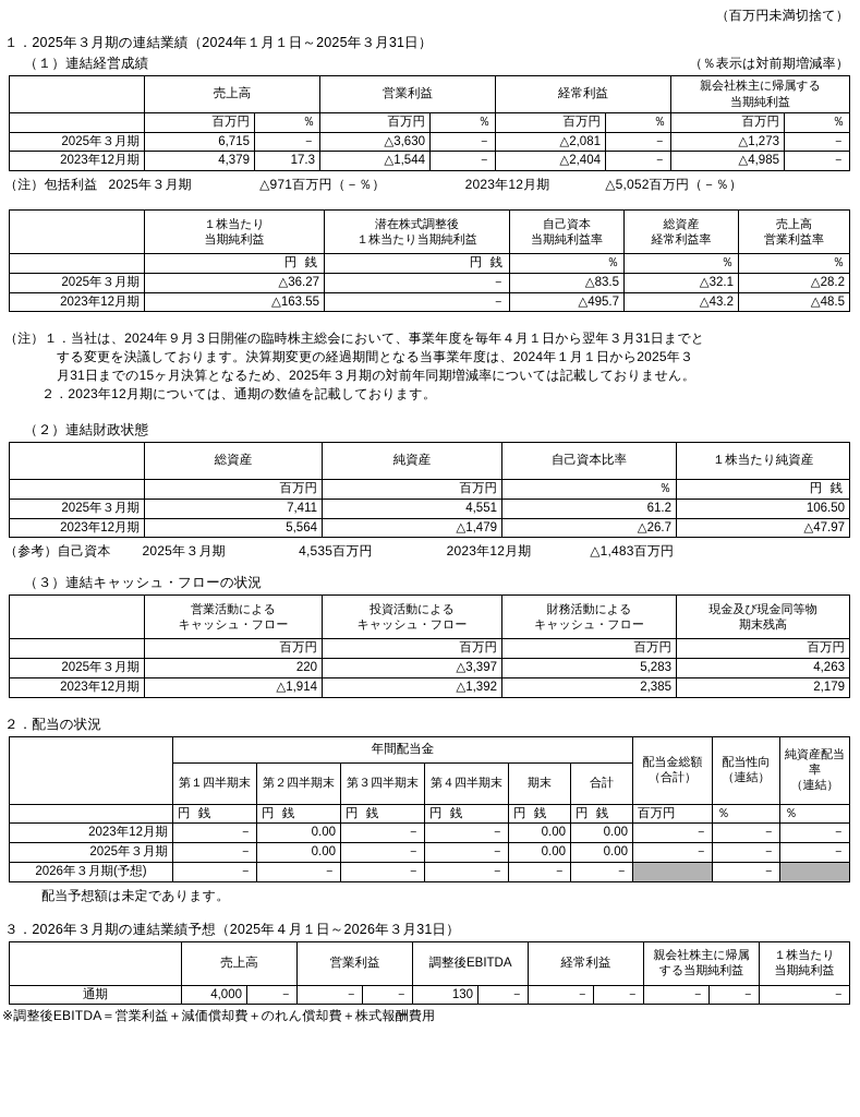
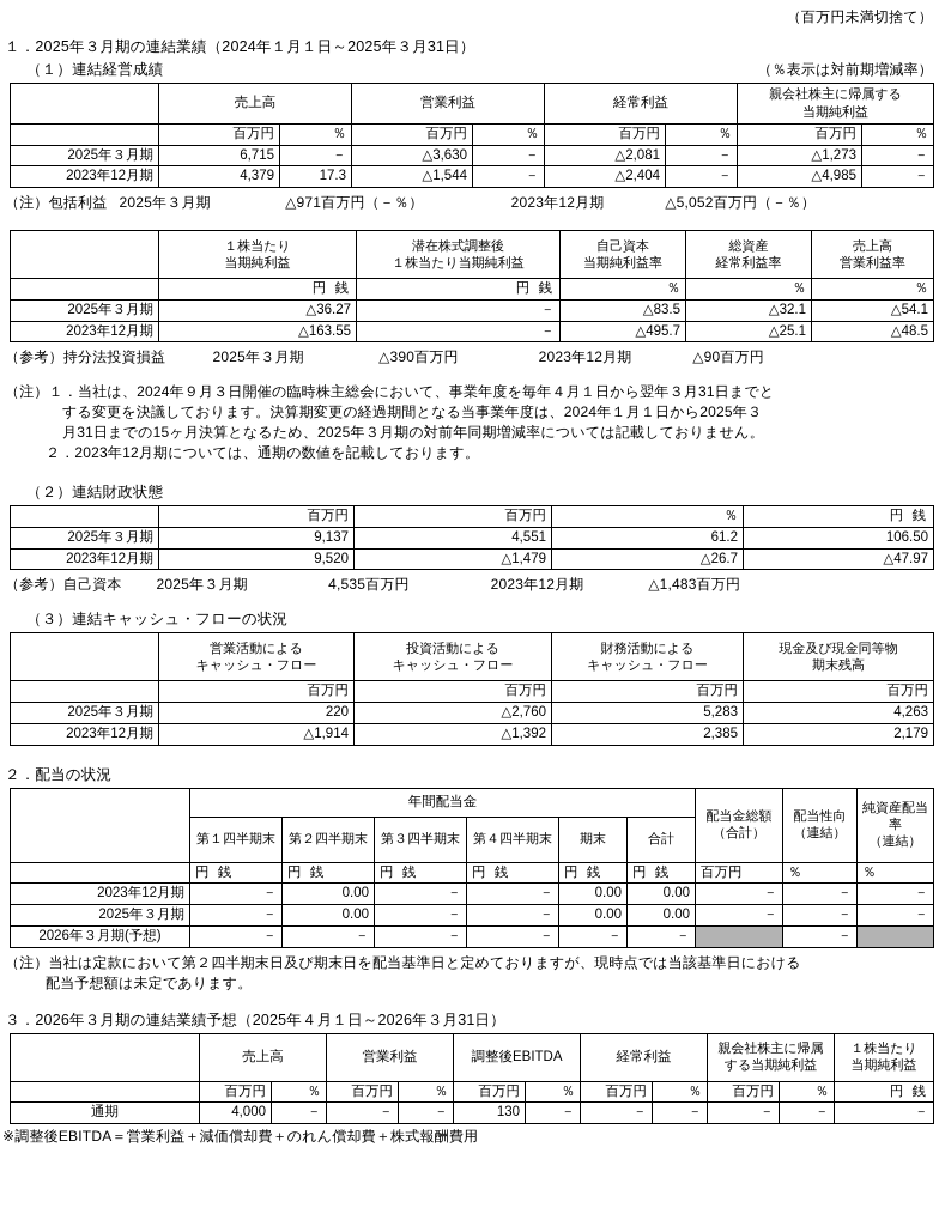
  （百万円未満切捨て）
  １．2025年３月期の連結業績（2024年１月１日～2025年３月31日）
  （１）連結経営成績
  （％表示は対前期増減率）
  	売上高	営業利益	経常利益	親会社株主に帰属する当期純利益
  	百万円	％	百万円	％	百万円	％	百万円	％
  2025年３月期	6,715	－	△3,630	－	△2,081	－	△1,273	－
  2023年12月期	4,379	17.3	△1,544	－	△2,404	－	△4,985	－
  （注）包括利益 2025年３月期 △971百万円（－％） 2023年12月期 △5,052百万円（－％）
  	１株当たり当期純利益	潜在株式調整後１株当たり当期純利益	自己資本当期純利益率	総資産経常利益率	売上高営業利益率
  	円 銭	円 銭	％	％	％
- 2025年３月期	△36.27	－	△83.5	△32.1	△28.2
+ 2025年３月期	△36.27	－	△83.5	△32.1	△54.1
- 2023年12月期	△163.55	－	△495.7	△43.2	△48.5
+ 2023年12月期	△163.55	－	△495.7	△25.1	△48.5
+ （参考）持分法投資損益 2025年３月期 △390百万円 2023年12月期 △90百万円
  （注）１．当社は、2024年９月３日開催の臨時株主総会において、事業年度を毎年４月１日から翌年３月31日までと
  する変更を決議しております。決算期変更の経過期間となる当事業年度は、2024年１月１日から2025年３
  月31日までの15ヶ月決算となるため、2025年３月期の対前年同期増減率については記載しておりません。
  ２．2023年12月期については、通期の数値を記載しております。
  （２）連結財政状態
- 	総資産	純資産	自己資本比率	１株当たり純資産
  	百万円	百万円	％	円 銭
- 2025年３月期	7,411	4,551	61.2	106.50
+ 2025年３月期	9,137	4,551	61.2	106.50
- 2023年12月期	5,564	△1,479	△26.7	△47.97
+ 2023年12月期	9,520	△1,479	△26.7	△47.97
  （参考）自己資本 2025年３月期 4,535百万円 2023年12月期 △1,483百万円
  （３）連結キャッシュ・フローの状況
  	営業活動によるキャッシュ・フロー	投資活動によるキャッシュ・フロー	財務活動によるキャッシュ・フロー	現金及び現金同等物期末残高
  	百万円	百万円	百万円	百万円
- 2025年３月期	220	△3,397	5,283	4,263
+ 2025年３月期	220	△2,760	5,283	4,263
  2023年12月期	△1,914	△1,392	2,385	2,179
  ２．配当の状況
  	年間配当金	配当金総額（合計）	配当性向（連結）	純資産配当率（連結）
  第１四半期末	第２四半期末	第３四半期末	第４四半期末	期末	合計
  	円 銭	円 銭	円 銭	円 銭	円 銭	円 銭	百万円	％	％
  2023年12月期	－	0.00	－	－	0.00	0.00	－	－	－
  2025年３月期	－	0.00	－	－	0.00	0.00	－	－	－
  2026年３月期(予想)	－	－	－	－	－	－		－
+ （注）当社は定款において第２四半期末日及び期末日を配当基準日と定めておりますが、現時点では当該基準日における
  配当予想額は未定であります。
  ３．2026年３月期の連結業績予想（2025年４月１日～2026年３月31日）
  	売上高	営業利益	調整後EBITDA	経常利益	親会社株主に帰属する当期純利益	１株当たり当期純利益
+ 	百万円	％	百万円	％	百万円	％	百万円	％	百万円	％	円 銭
  通期	4,000	－	－	－	130	－	－	－	－	－	－
  ※調整後EBITDA＝営業利益＋減価償却費＋のれん償却費＋株式報酬費用
